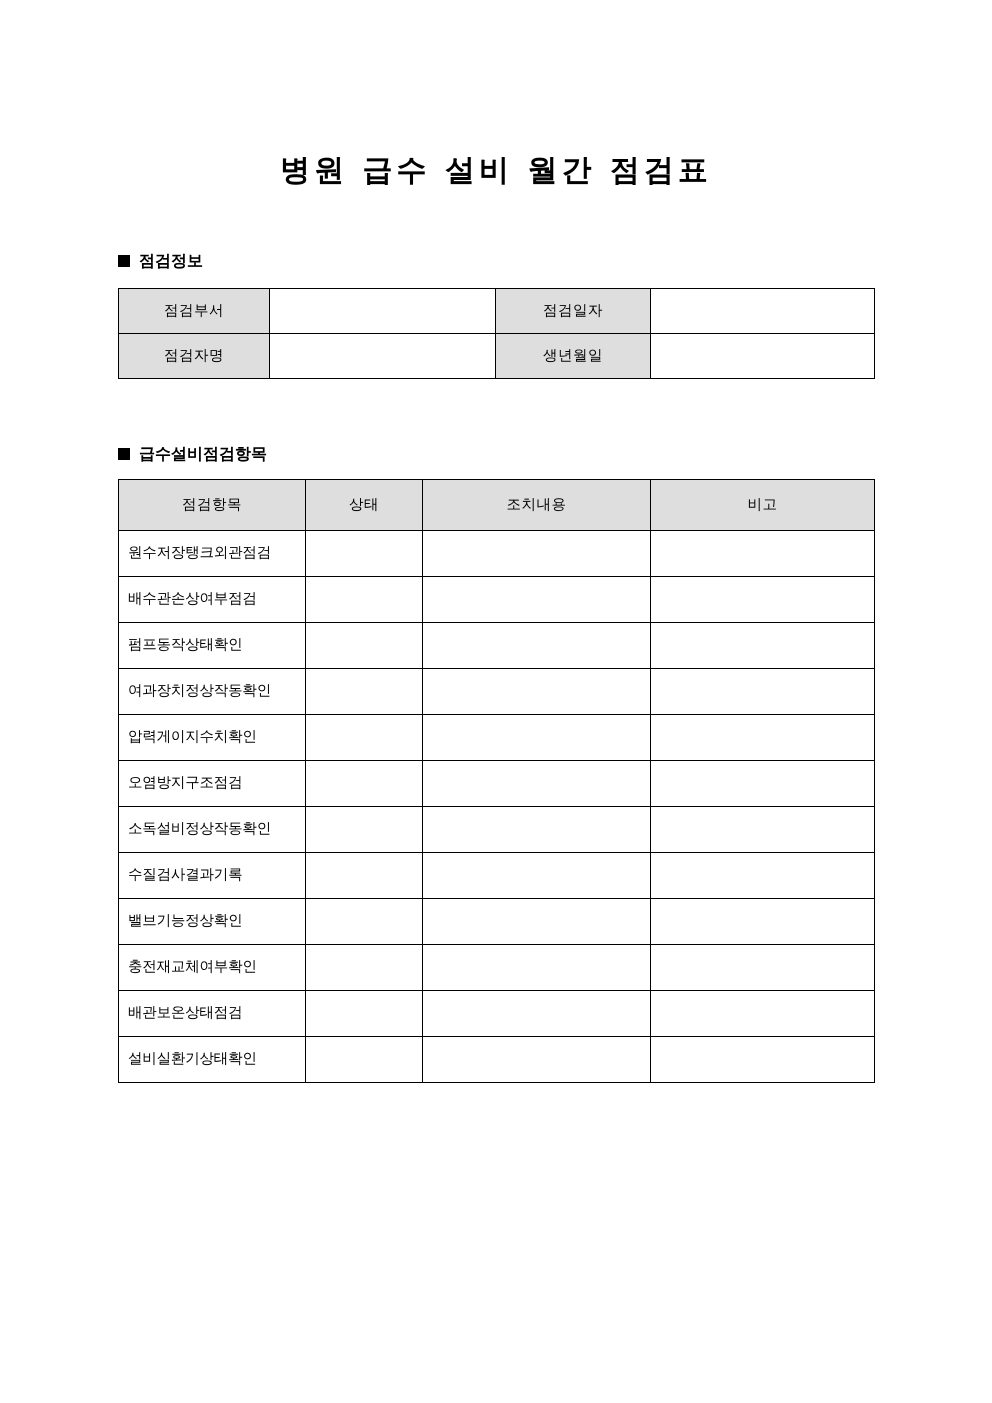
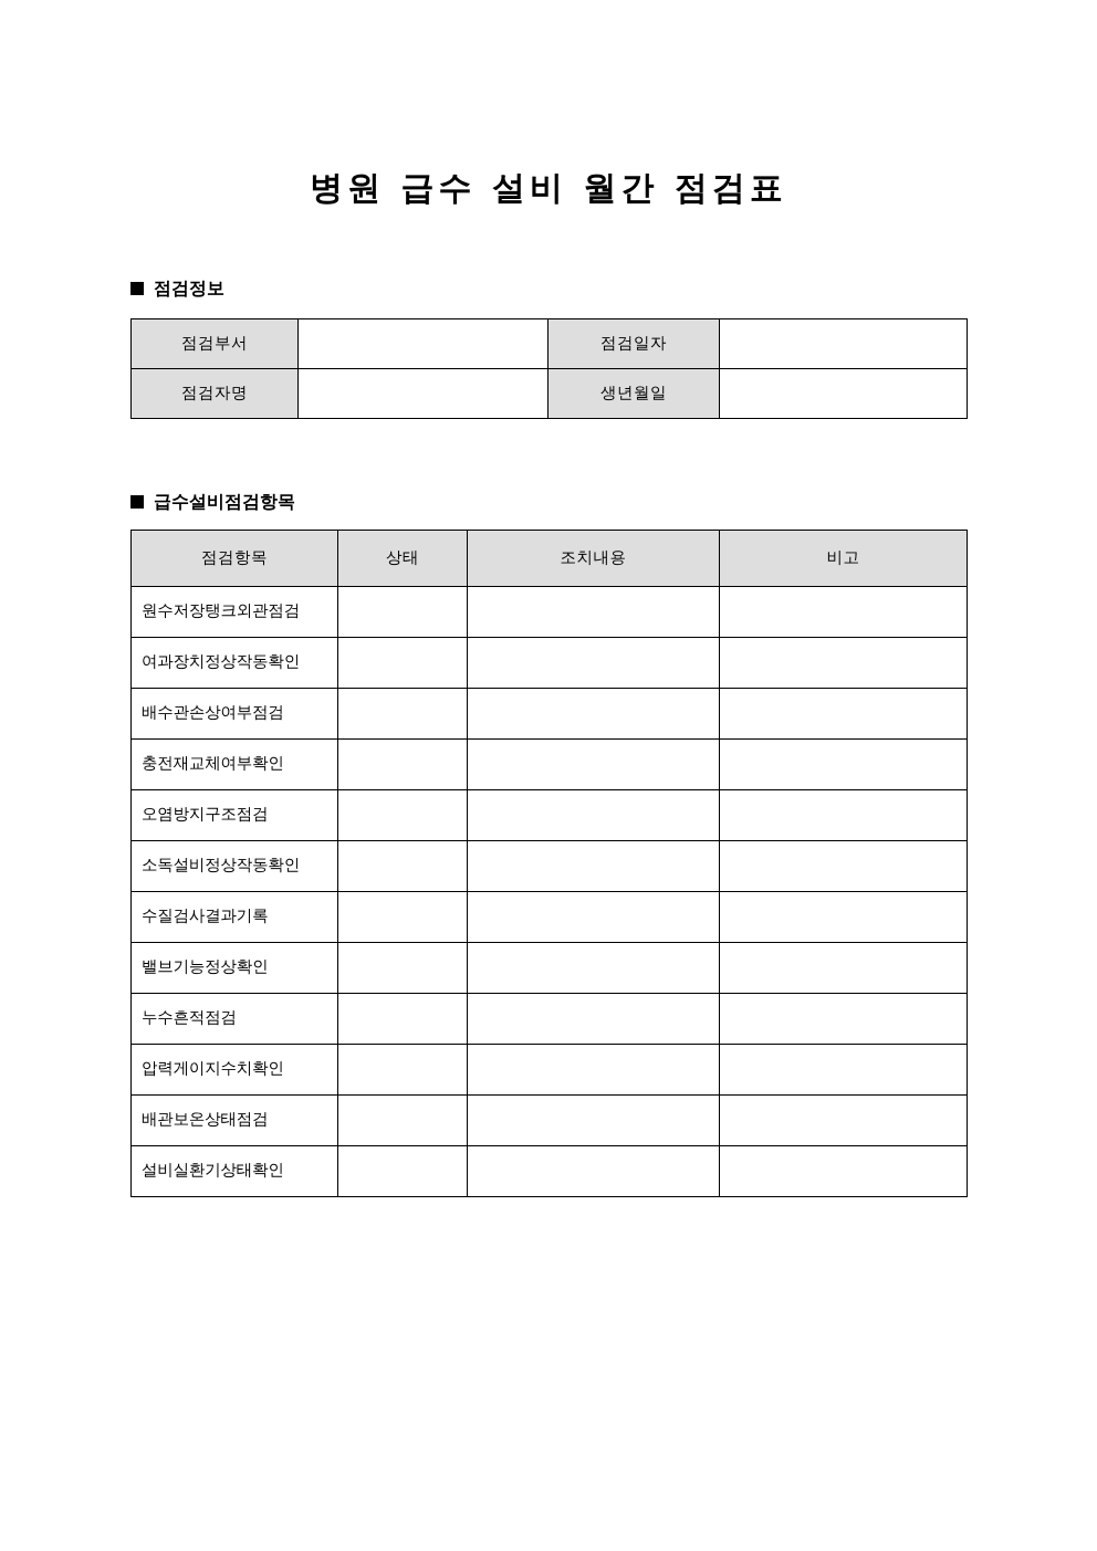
  병원 급수 설비 월간 점검표
  점검정보
  점검부서		점검일자
  점검자명		생년월일
  급수설비점검항목
  점검항목	상태	조치내용	비고
  원수저장탱크외관점검
- 배수관손상여부점검
+ 여과장치정상작동확인
- 펌프동작상태확인
- 여과장치정상작동확인
+ 배수관손상여부점검
- 압력게이지수치확인
+ 충전재교체여부확인
  오염방지구조점검
  소독설비정상작동확인
  수질검사결과기록
  밸브기능정상확인
+ 누수흔적점검
- 충전재교체여부확인
+ 압력게이지수치확인
  배관보온상태점검
  설비실환기상태확인
